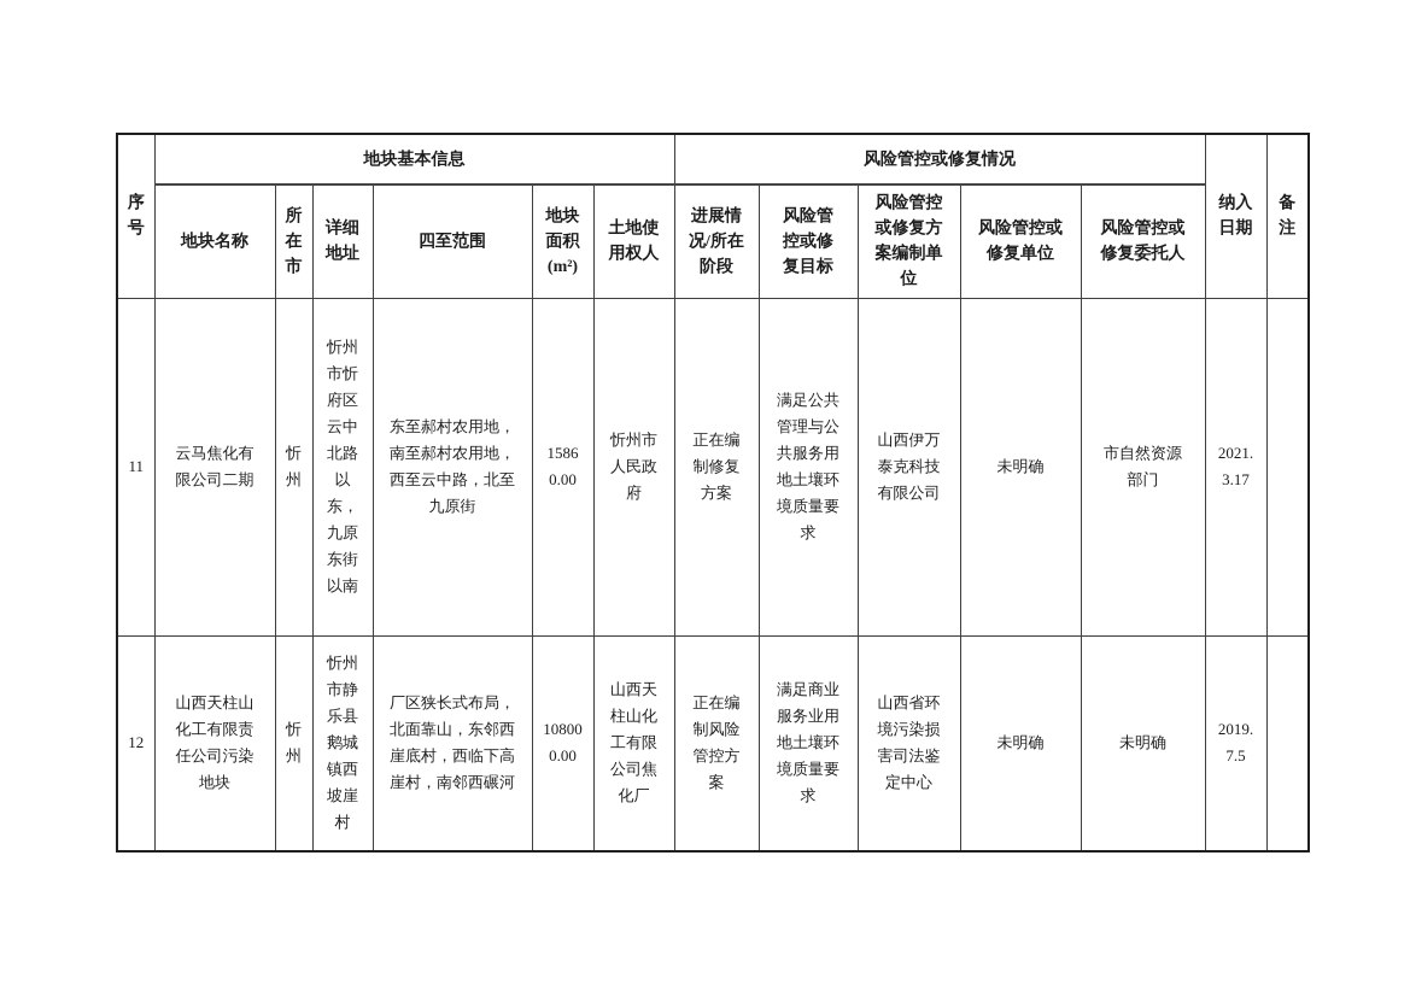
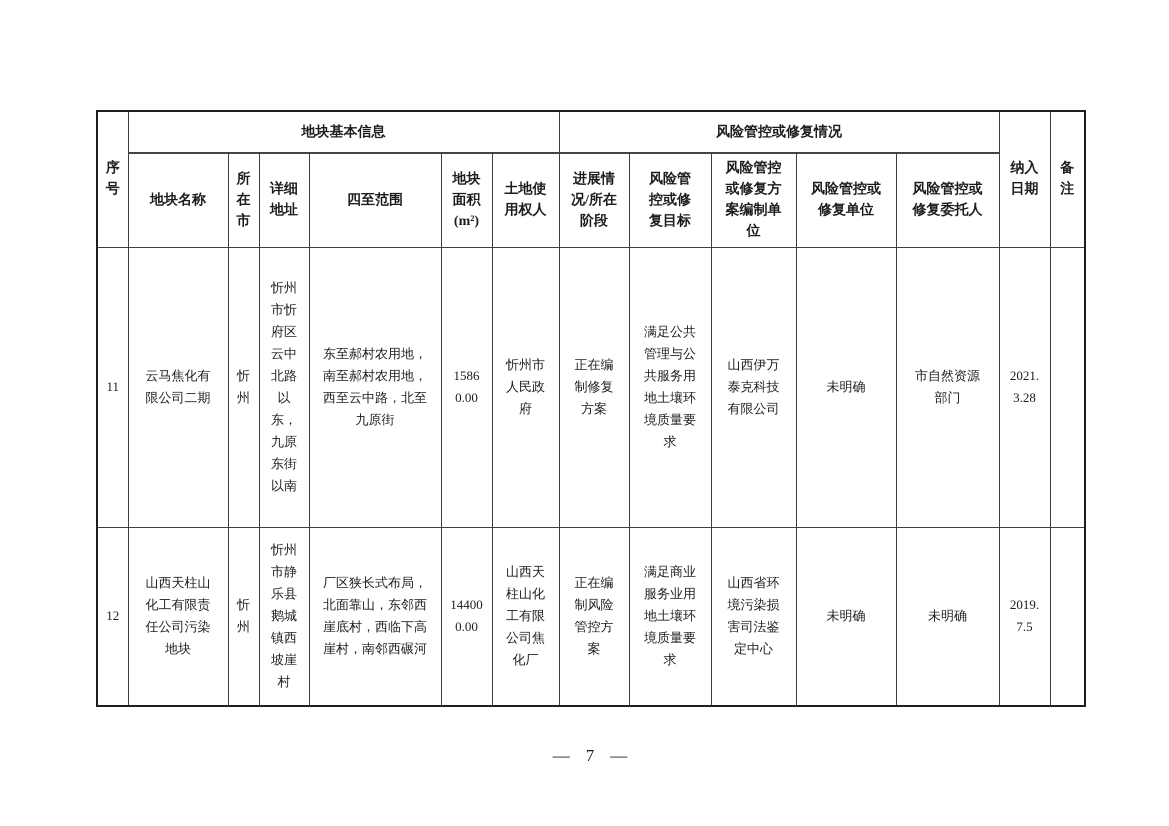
  序号	地块基本信息	风险管控或修复情况	纳入日期	备注
  地块名称	所在市	详细地址	四至范围	地块面积(m²)	土地使用权人	进展情况/所在阶段	风险管控或修复目标	风险管控或修复方案编制单位	风险管控或修复单位	风险管控或修复委托人
- 11	云马焦化有限公司二期	忻州	忻州市忻府区云中北路以东，九原东街以南	东至郝村农用地，南至郝村农用地，西至云中路，北至九原街	15860.00	忻州市人民政府	正在编制修复方案	满足公共管理与公共服务用地土壤环境质量要求	山西伊万泰克科技有限公司	未明确	市自然资源部门	2021.3.17
+ 11	云马焦化有限公司二期	忻州	忻州市忻府区云中北路以东，九原东街以南	东至郝村农用地，南至郝村农用地，西至云中路，北至九原街	15860.00	忻州市人民政府	正在编制修复方案	满足公共管理与公共服务用地土壤环境质量要求	山西伊万泰克科技有限公司	未明确	市自然资源部门	2021.3.28
- 12	山西天柱山化工有限责任公司污染地块	忻州	忻州市静乐县鹅城镇西坡崖村	厂区狭长式布局，北面靠山，东邻西崖底村，西临下高崖村，南邻西碾河	108000.00	山西天柱山化工有限公司焦化厂	正在编制风险管控方案	满足商业服务业用地土壤环境质量要求	山西省环境污染损害司法鉴定中心	未明确	未明确	2019.7.5
+ 12	山西天柱山化工有限责任公司污染地块	忻州	忻州市静乐县鹅城镇西坡崖村	厂区狭长式布局，北面靠山，东邻西崖底村，西临下高崖村，南邻西碾河	144000.00	山西天柱山化工有限公司焦化厂	正在编制风险管控方案	满足商业服务业用地土壤环境质量要求	山西省环境污染损害司法鉴定中心	未明确	未明确	2019.7.5
+ — 7 —
